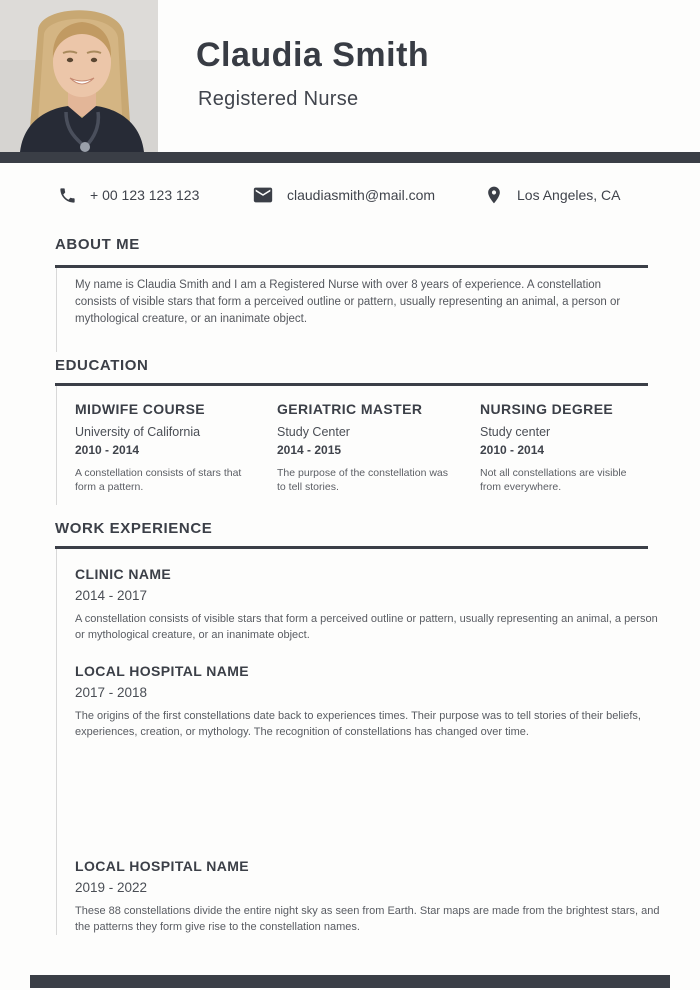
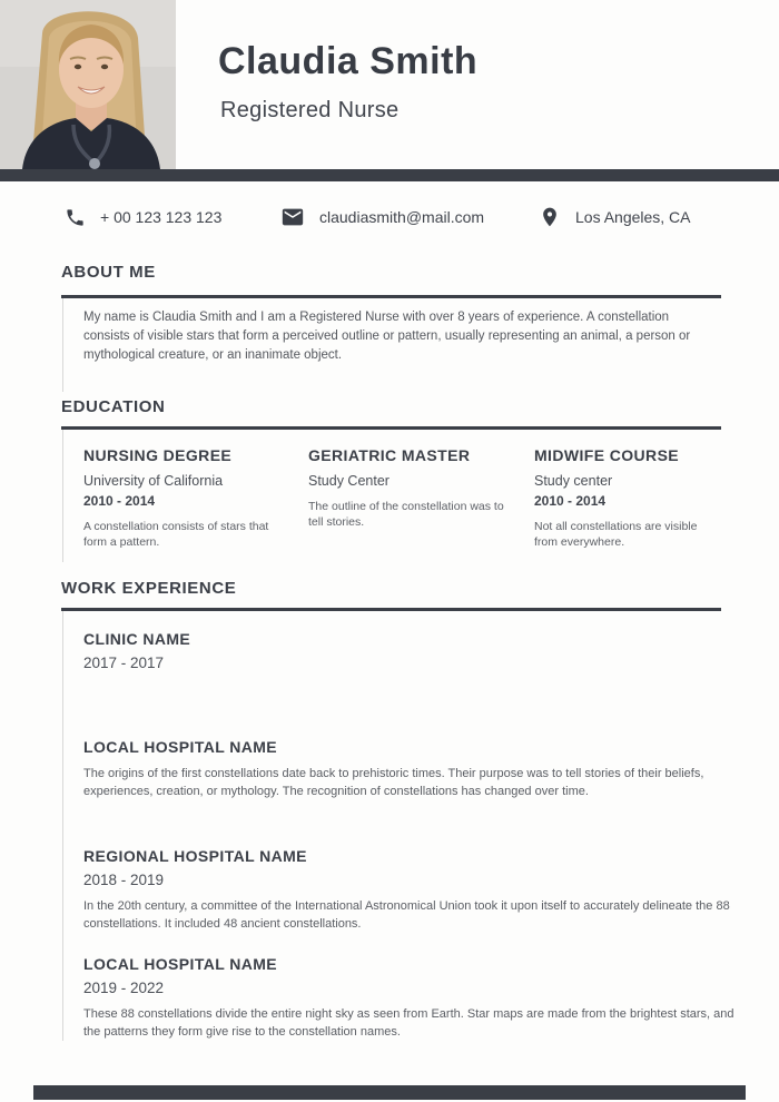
  Claudia Smith
  Registered Nurse
  + 00 123 123 123
  claudiasmith@mail.com
  Los Angeles, CA
  ABOUT ME
  My name is Claudia Smith and I am a Registered Nurse with over 8 years of experience. A constellation consists of visible stars that form a perceived outline or pattern, usually representing an animal, a person or mythological creature, or an inanimate object.
  EDUCATION
- MIDWIFE COURSE
+ NURSING DEGREE
  University of California
  2010 - 2014
  A constellation consists of stars that form a pattern.
  GERIATRIC MASTER
  Study Center
- 2014 - 2015
- The purpose of the constellation was to tell stories.
+ The outline of the constellation was to tell stories.
- NURSING DEGREE
+ MIDWIFE COURSE
  Study center
  2010 - 2014
  Not all constellations are visible from everywhere.
  WORK EXPERIENCE
  CLINIC NAME
- 2014 - 2017
+ 2017 - 2017
- A constellation consists of visible stars that form a perceived outline or pattern, usually representing an animal, a person or mythological creature, or an inanimate object.
  LOCAL HOSPITAL NAME
- 2017 - 2018
- The origins of the first constellations date back to experiences times. Their purpose was to tell stories of their beliefs, experiences, creation, or mythology. The recognition of constellations has changed over time.
+ The origins of the first constellations date back to prehistoric times. Their purpose was to tell stories of their beliefs, experiences, creation, or mythology. The recognition of constellations has changed over time.
+ REGIONAL HOSPITAL NAME
+ 2018 - 2019
+ In the 20th century, a committee of the International Astronomical Union took it upon itself to accurately delineate the 88 constellations. It included 48 ancient constellations.
  LOCAL HOSPITAL NAME
  2019 - 2022
  These 88 constellations divide the entire night sky as seen from Earth. Star maps are made from the brightest stars, and the patterns they form give rise to the constellation names.
